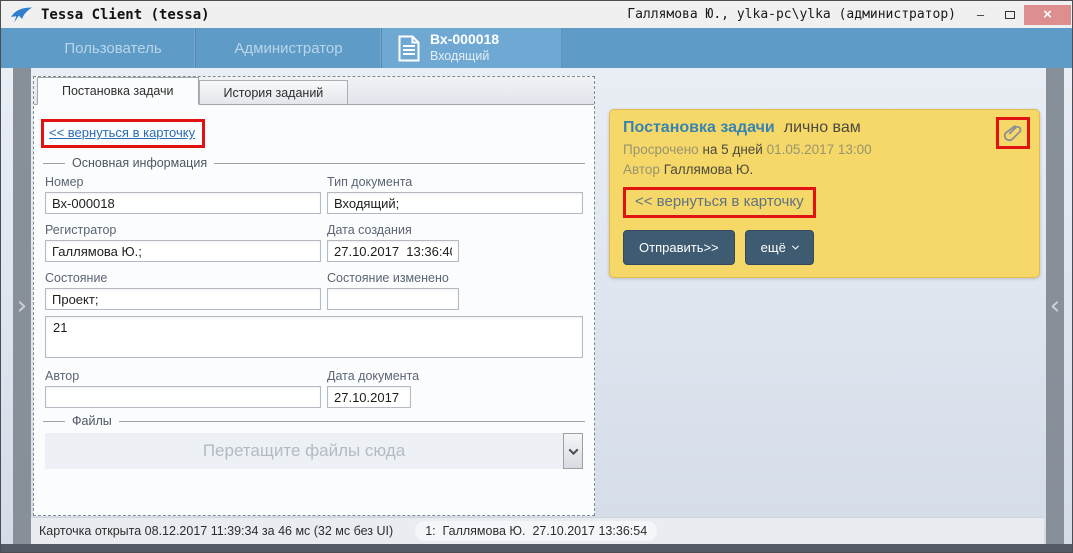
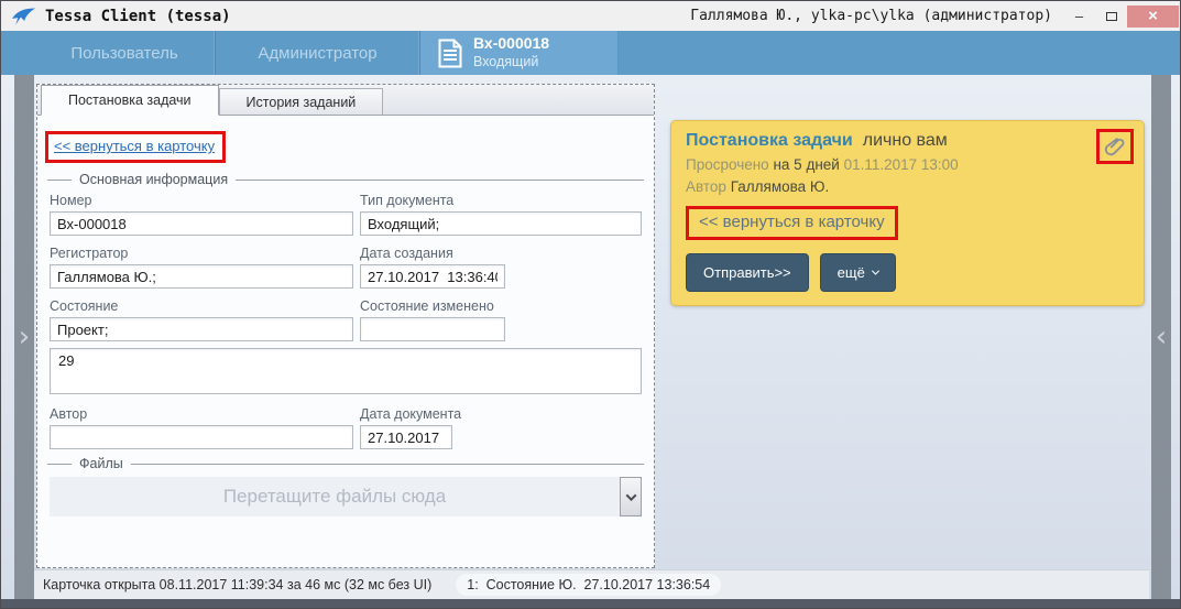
  Tessa Client (tessa)
  Галлямова Ю., ylka-pc\ylka (администратор)
  –
  ×
  Пользователь
  Администратор
  Вх-000018
  Входящий
  ›
  Постановка задачи
  История заданий
  << вернуться в карточку
  Основная информация
  Номер
  Вх-000018
  Тип документа
  Входящий;
  Регистратор
  Галлямова Ю.;
  Дата создания
  27.10.2017 13:36:4
  Состояние
  Проект;
  Состояние изменено
- 21
+ 29
  Автор
  Дата документа
  27.10.2017
  Файлы
  Перетащите файлы сюда
  Постановка задачи лично вам
- Просрочено на 5 дней 01.05.2017 13:00
+ Просрочено на 5 дней 01.11.2017 13:00
  Автор Галлямова Ю.
  << вернуться в карточку
  Отправить>>
  ещё
  ‹
- Карточка открыта 08.12.2017 11:39:34 за 46 мс (32 мс без UI)
+ Карточка открыта 08.11.2017 11:39:34 за 46 мс (32 мс без UI)
- 1: Галлямова Ю. 27.10.2017 13:36:54
+ 1: Состояние Ю. 27.10.2017 13:36:54
